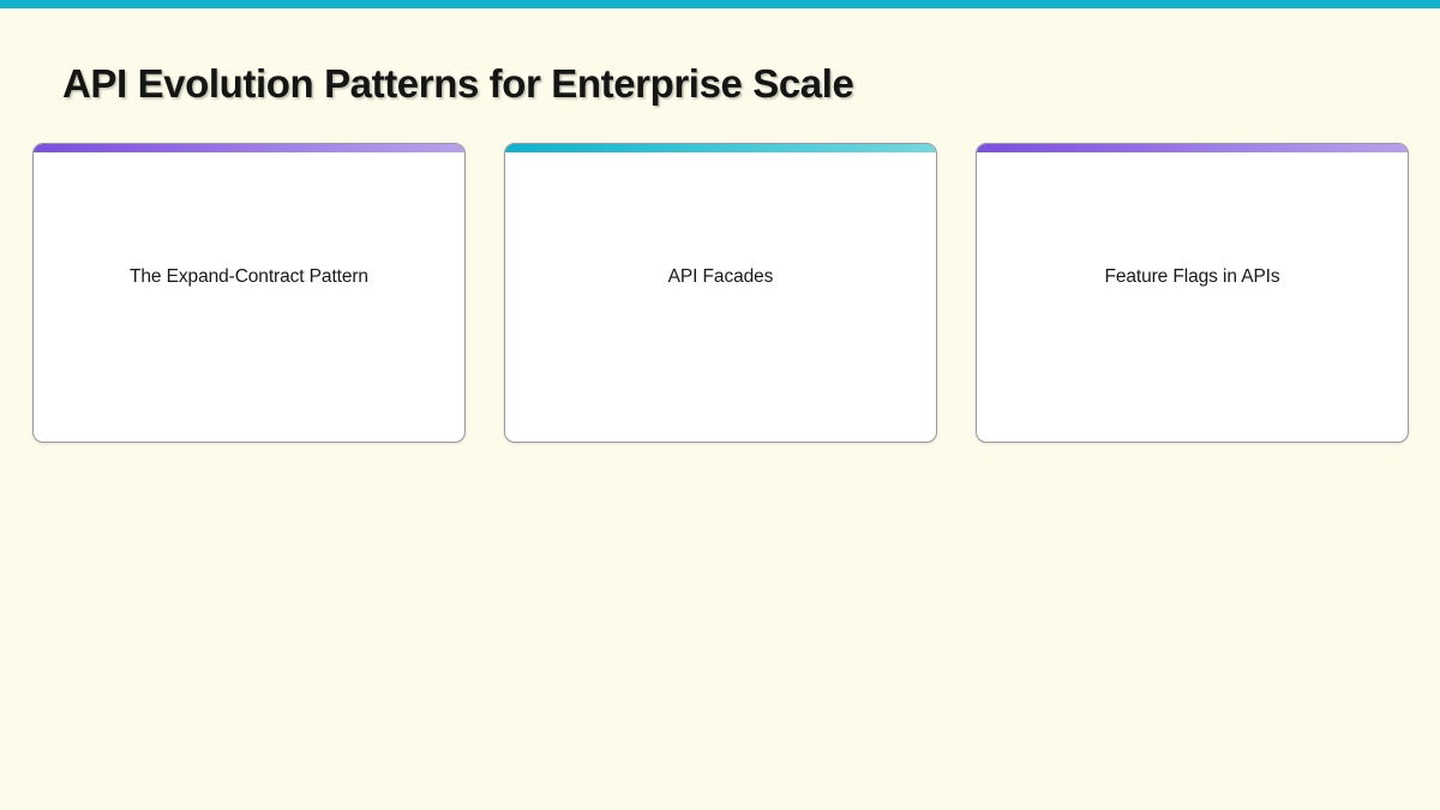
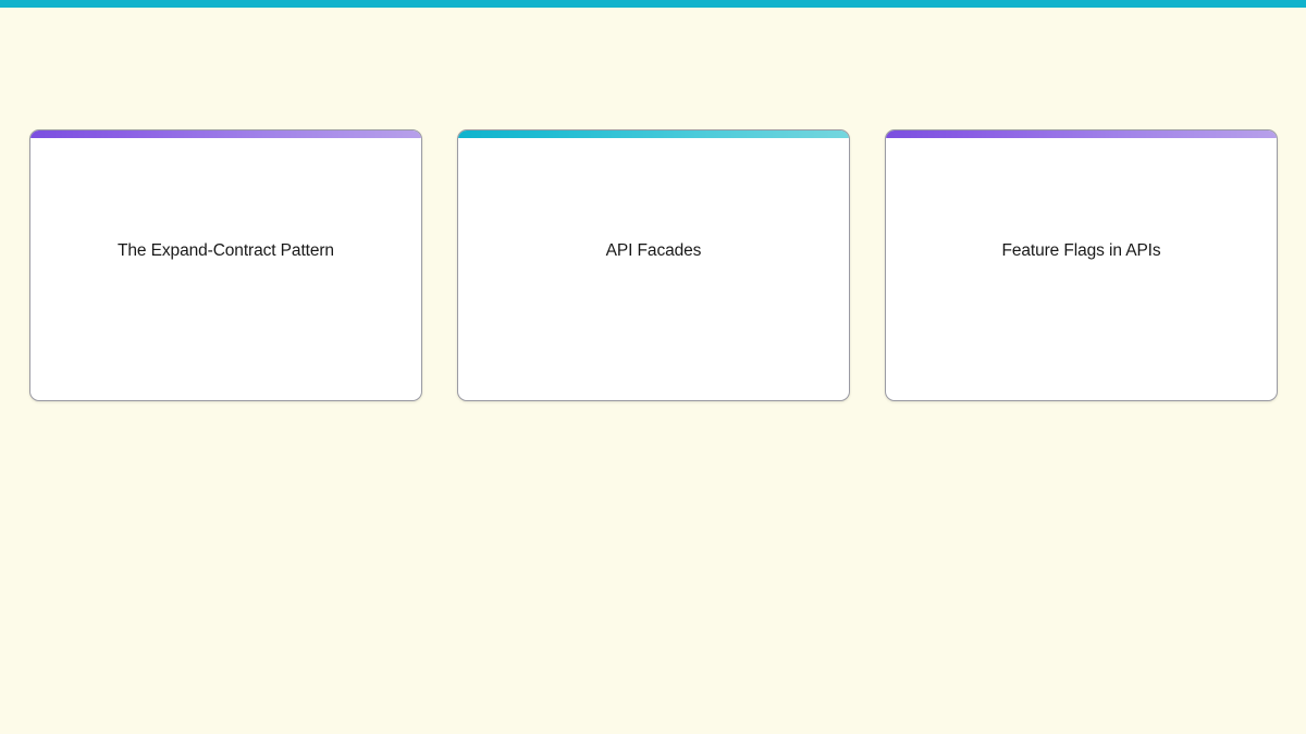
- API Evolution Patterns for Enterprise Scale
  The Expand-Contract Pattern
  API Facades
  Feature Flags in APIs
